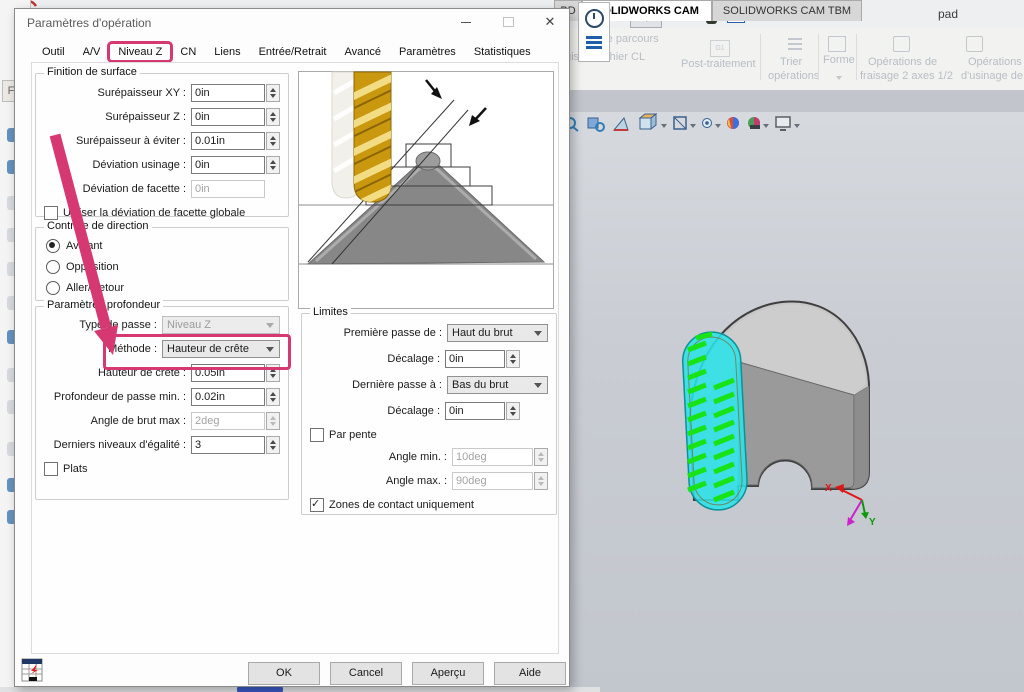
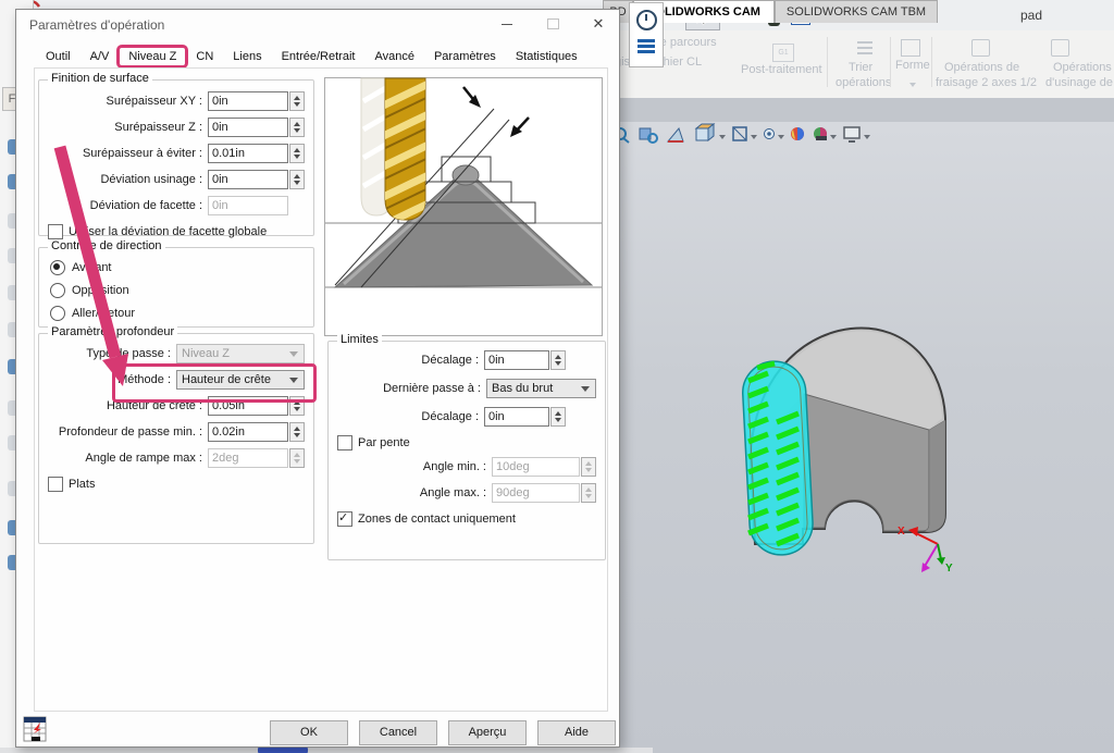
  pad
  Post-traitement
  Trier
  opérations
  Forme
  Opérations de
  fraisage 2 axes 1/2
  Opérations
  d'usinage de
  LIDWORKS CAM
  SOLIDWORKS CAM TBM
  X
  Y
  F
  Paramètres d'opération
  ✕
  Outil
  A/V
  Niveau Z
  CN
  Liens
  Entrée/Retrait
  Avancé
  Paramètres
  Statistiques
  Finition de surface
  Surépaisseur XY :
  0in
  Surépaisseur Z :
  0in
  Surépaisseur à éviter :
  0.01in
  Déviation usinage :
  0in
  Déviation de facette :
  0in
  User la déviation de facette globale
  Contre de direction
  Avant
  Oppsition
  Aller/etour
  Paramètr profondeur
  Type passe :
  Niveau Z
  éthode :
  Hauteur de crête
  Hauteur de crête :
  0.05in
  Profondeur de passe min. :
  0.02in
- Angle de brut max :
+ Angle de rampe max :
  2deg
- Derniers niveaux d'égalité :
- 3
  Plats
  Limites
- Première passe de :
- Haut du brut
  Décalage :
  0in
  Dernière passe à :
  Bas du brut
  Décalage :
  0in
  Par pente
  Angle min. :
  10deg
  Angle max. :
  90deg
  Zones de contact uniquement
  OK
  Cancel
  Aperçu
  Aide
